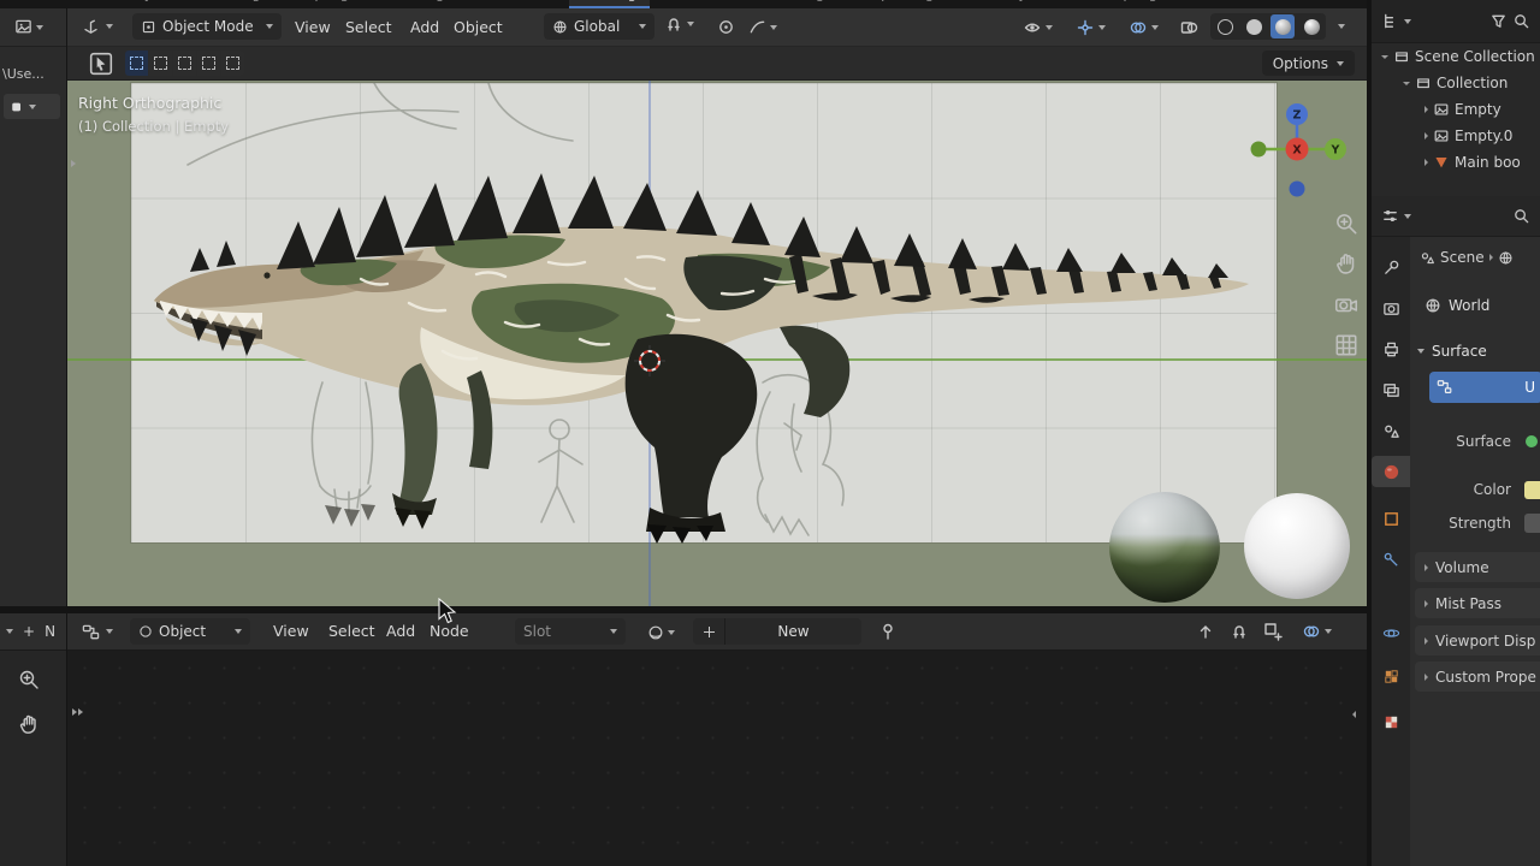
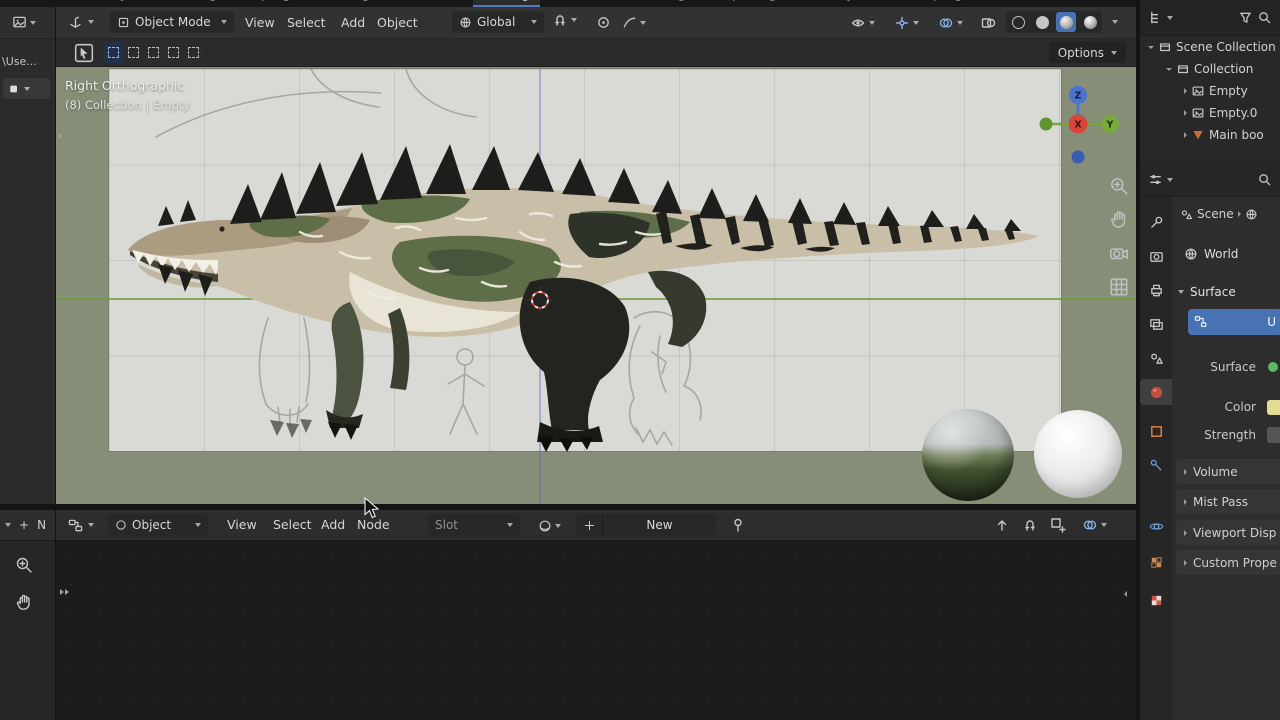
  \Use...
  Object Mode
  View
  Select
  Add
  Object
  Global
  Options
  Right Orthographic
- (1) Collection | Empty
+ (8) Collection | Empty
  Z
  Y
  X
  Object
  View
  Select
  Add
  Node
  Slot
  New
  +
  N
  Scene Collection
  Collection
  Empty
  Empty.0
  Main boo
  Scene
  World
  Surface
  U
  Surface
  Color
  Strength
  Volume
  Mist Pass
  Viewport Disp
  Custom Prope
